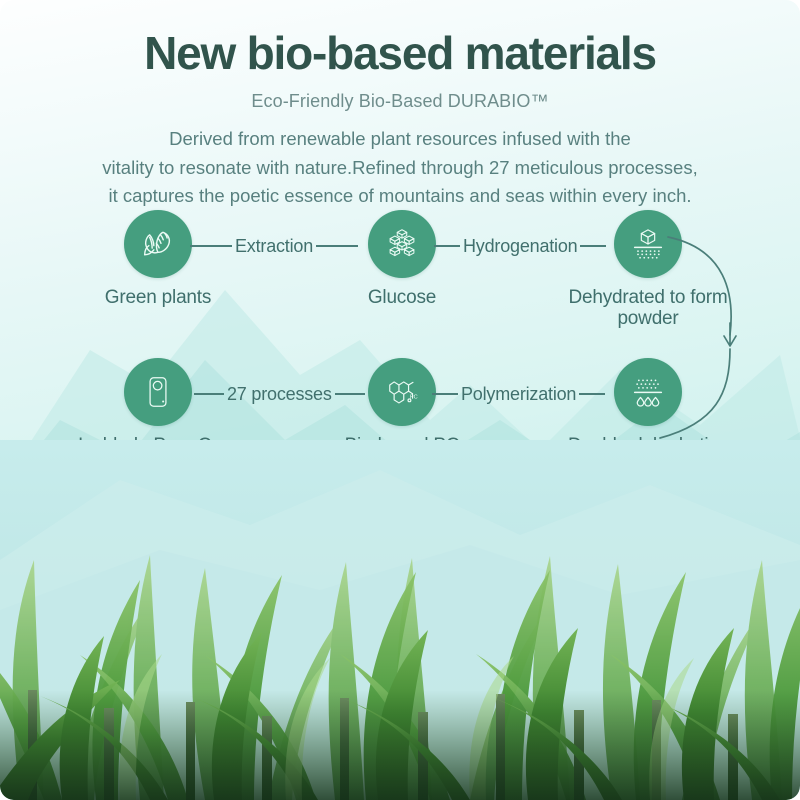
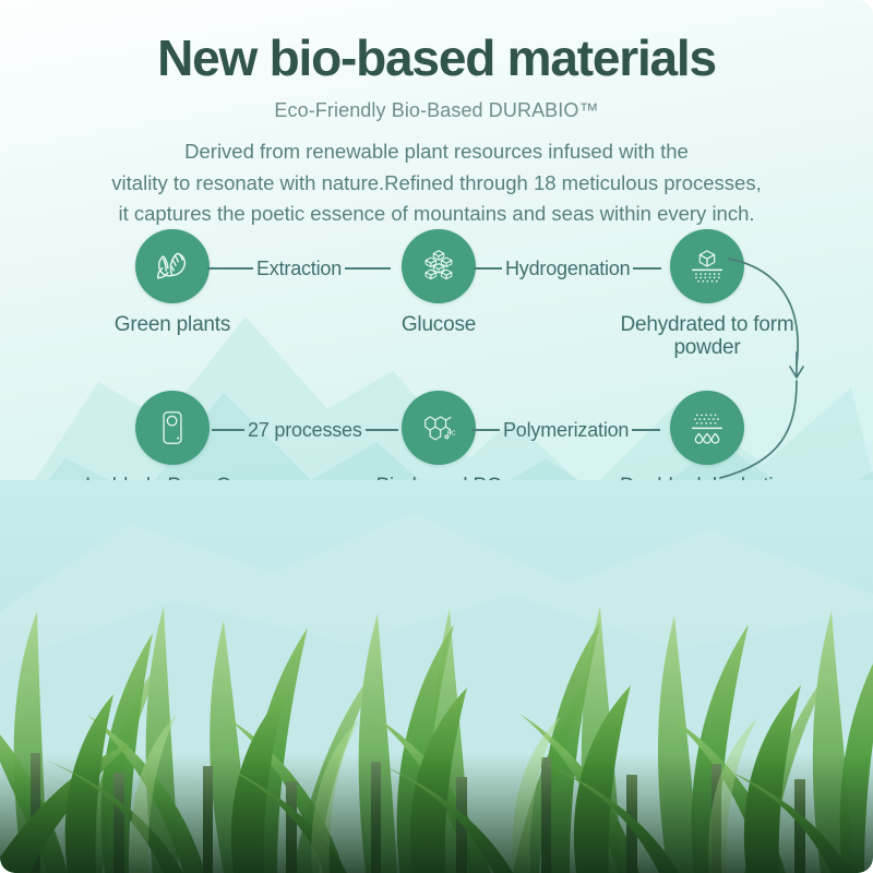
  New bio-based materials
  Eco-Friendly Bio-Based DURABIO™
  Derived from renewable plant resources infused with the
- vitality to resonate with nature.Refined through 27 meticulous processes,
+ vitality to resonate with nature.Refined through 18 meticulous processes,
  it captures the poetic essence of mountains and seas within every inch.
  Green plants
  Extraction
  Glucose
  Hydrogenation
  Dehydrated to form powder
  27 processes
  Polymerization
